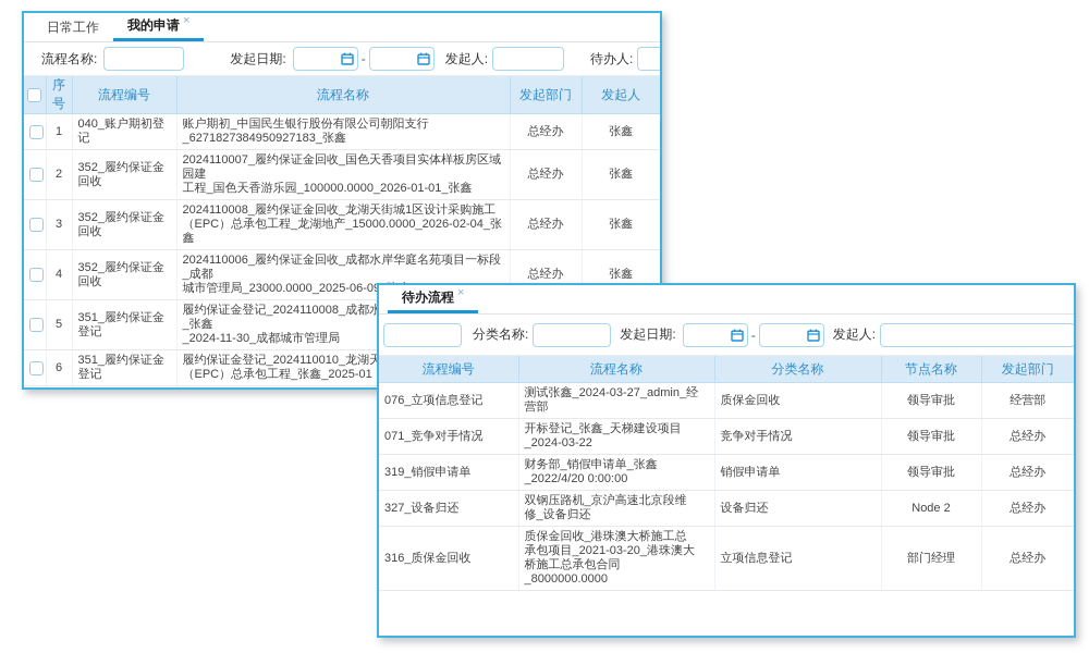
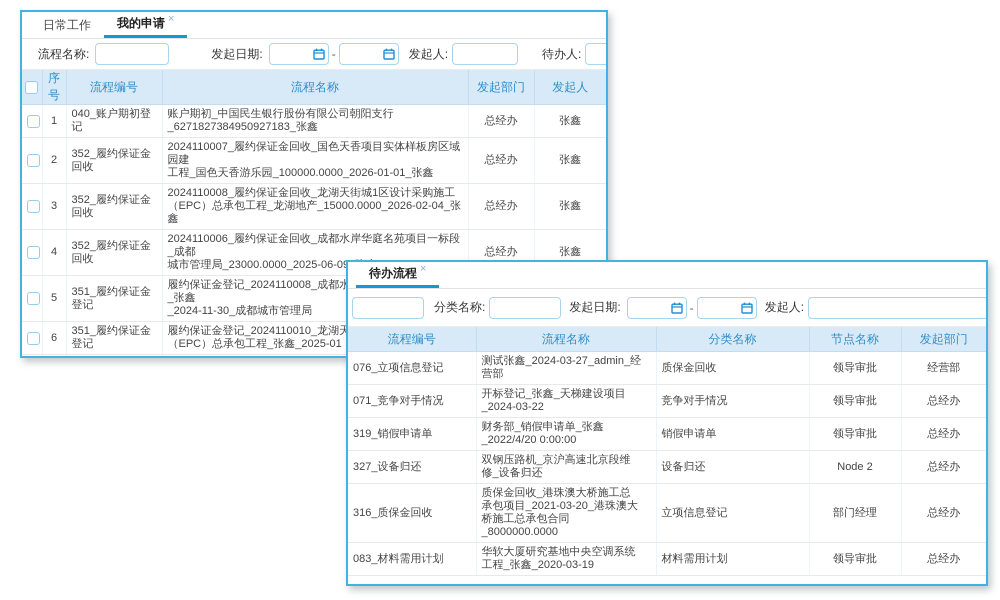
  日常工作
  我的申请
  ×
  流程名称:
  发起日期:
  -
  发起人:
  待办人:
  	序号	流程编号	流程名称	发起部门	发起人
  	1	040_账户期初登记	账户期初_中国民生银行股份有限公司朝阳支行 _6271827384950927183_张鑫	总经办	张鑫
  	2	352_履约保证金回收	2024110007_履约保证金回收_国色天香项目实体样板房区域园建 工程_国色天香游乐园_100000.0000_2026-01-01_张鑫	总经办	张鑫
  	3	352_履约保证金回收	2024110008_履约保证金回收_龙湖天街城1区设计采购施工 （EPC）总承包工程_龙湖地产_15000.0000_2026-02-04_张鑫	总经办	张鑫
  	4	352_履约保证金回收	2024110006_履约保证金回收_成都水岸华庭名苑项目一标段_成都 城市管理局_23000.0000_2025-06-0	总经办	张鑫
  	5	351_履约保证金登记	履约保证金登记_2024110008_成都水_张鑫 _2024-11-30_成都城市管理局
  	6	351_履约保证金登记	履约保证金登记_2024110010_龙湖天 （EPC）总承包工程_张鑫_2025-01
  待办流程
  ×
  分类名称:
  发起日期:
  -
  发起人:
  流程编号	流程名称	分类名称	节点名称	发起部门
  076_立项信息登记	测试张鑫_2024-03-27_admin_经 营部	质保金回收	领导审批	经营部
  071_竞争对手情况	开标登记_张鑫_天梯建设项目 _2024-03-22	竞争对手情况	领导审批	总经办
  319_销假申请单	财务部_销假申请单_张鑫 _2022/4/20 0:00:00	销假申请单	领导审批	总经办
  327_设备归还	双钢压路机_京沪高速北京段维 修_设备归还	设备归还	Node 2	总经办
  316_质保金回收	质保金回收_港珠澳大桥施工总 承包项目_2021-03-20_港珠澳大 桥施工总承包合同 _8000000.0000	立项信息登记	部门经理	总经办
+ 083_材料需用计划	华软大厦研究基地中央空调系统 工程_张鑫_2020-03-19	材料需用计划	领导审批	总经办
